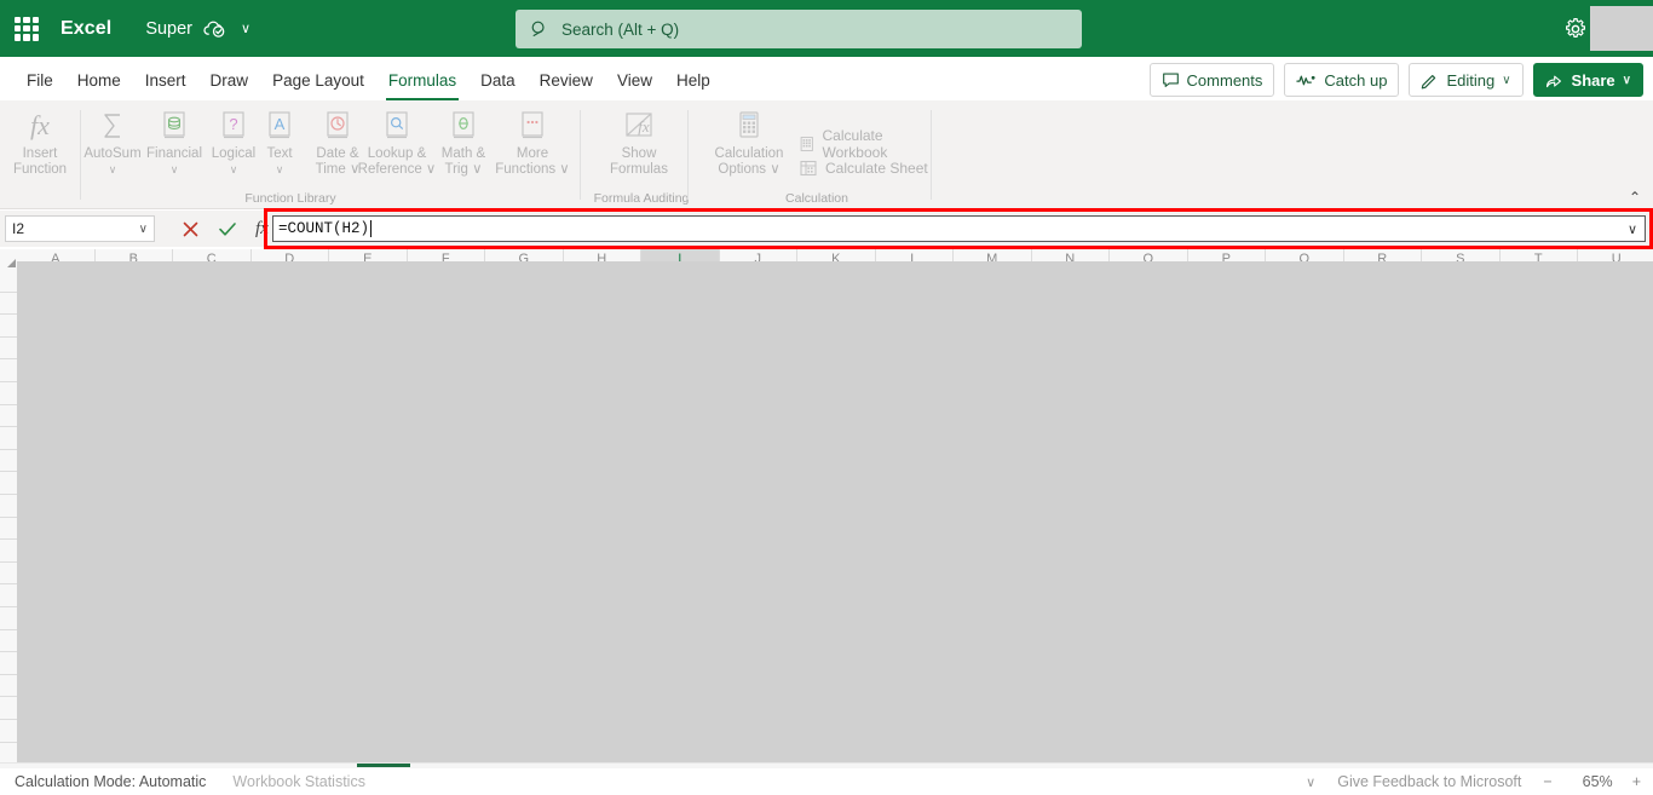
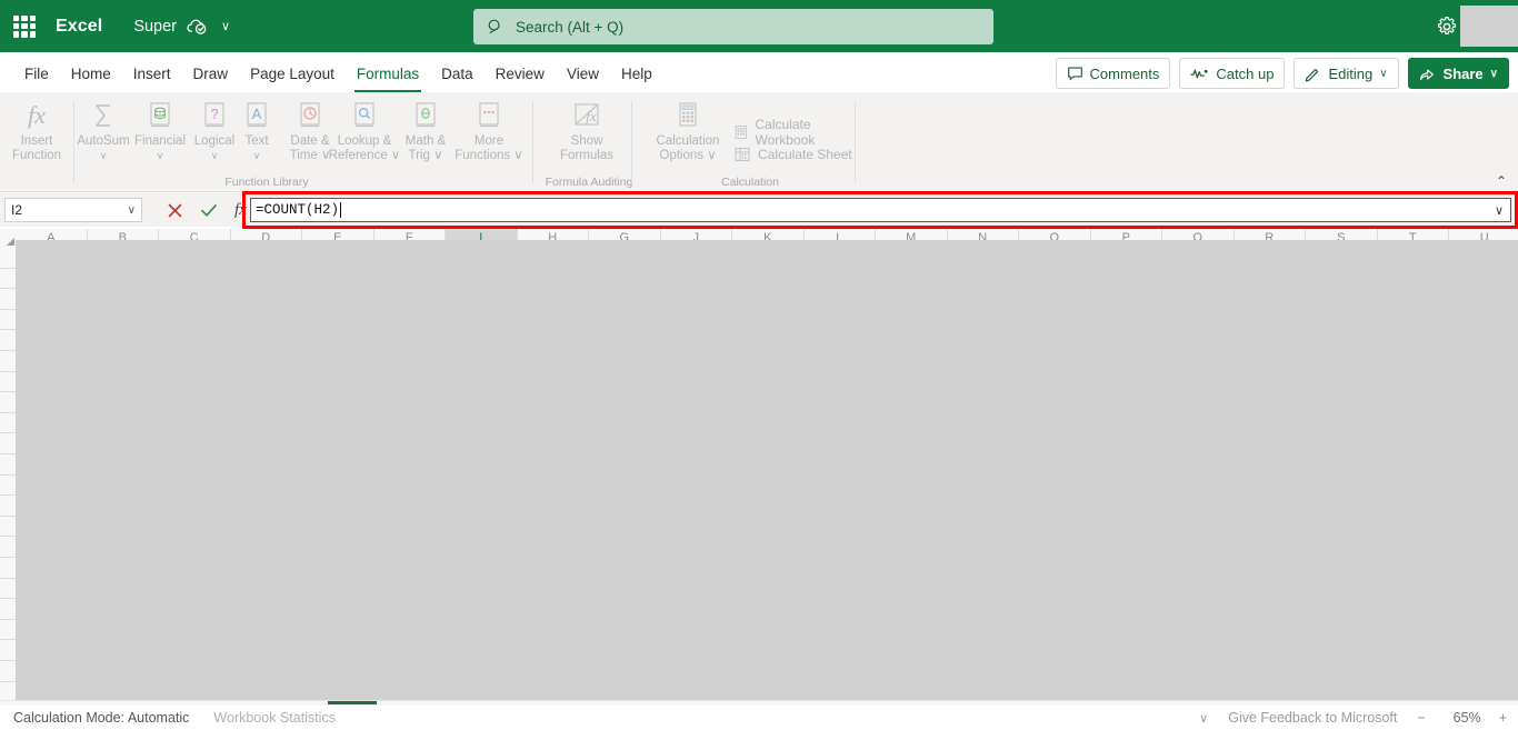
  Excel
  Super
  ∨
  Search (Alt + Q)
  File
  Home
  Insert
  Draw
  Page Layout
  Formulas
  Data
  Review
  View
  Help
  Comments
  Catch up
  Editing
  ∨
  Share
  ∨
  fx
  Insert
  Function
  AutoSum
  ∨
  Financial
  ∨
  ?
  Logical
  ∨
  A
  Text
  ∨
  Date &
  Time ∨
  Lookup &
  Reference ∨
  Math &
  Trig ∨
  More
  Functions ∨
  Function Library
  fx
  Show
  Formulas
  Formula Auditing
  Calculation
  Options ∨
  Calculate Workbook
  Calculate Sheet
  Calculation
  ⌃
  I2
  ∨
  fx
  =COUNT(H2)
  ∨
  A
  B
  C
  D
  E
  F
- G
+ I
  H
- I
+ G
  J
  K
  L
  M
  N
  O
  P
  Q
  R
  S
  T
  U
  Calculation Mode: Automatic
  Workbook Statistics
  ∨
  Give Feedback to Microsoft
  −
  65%
  +
